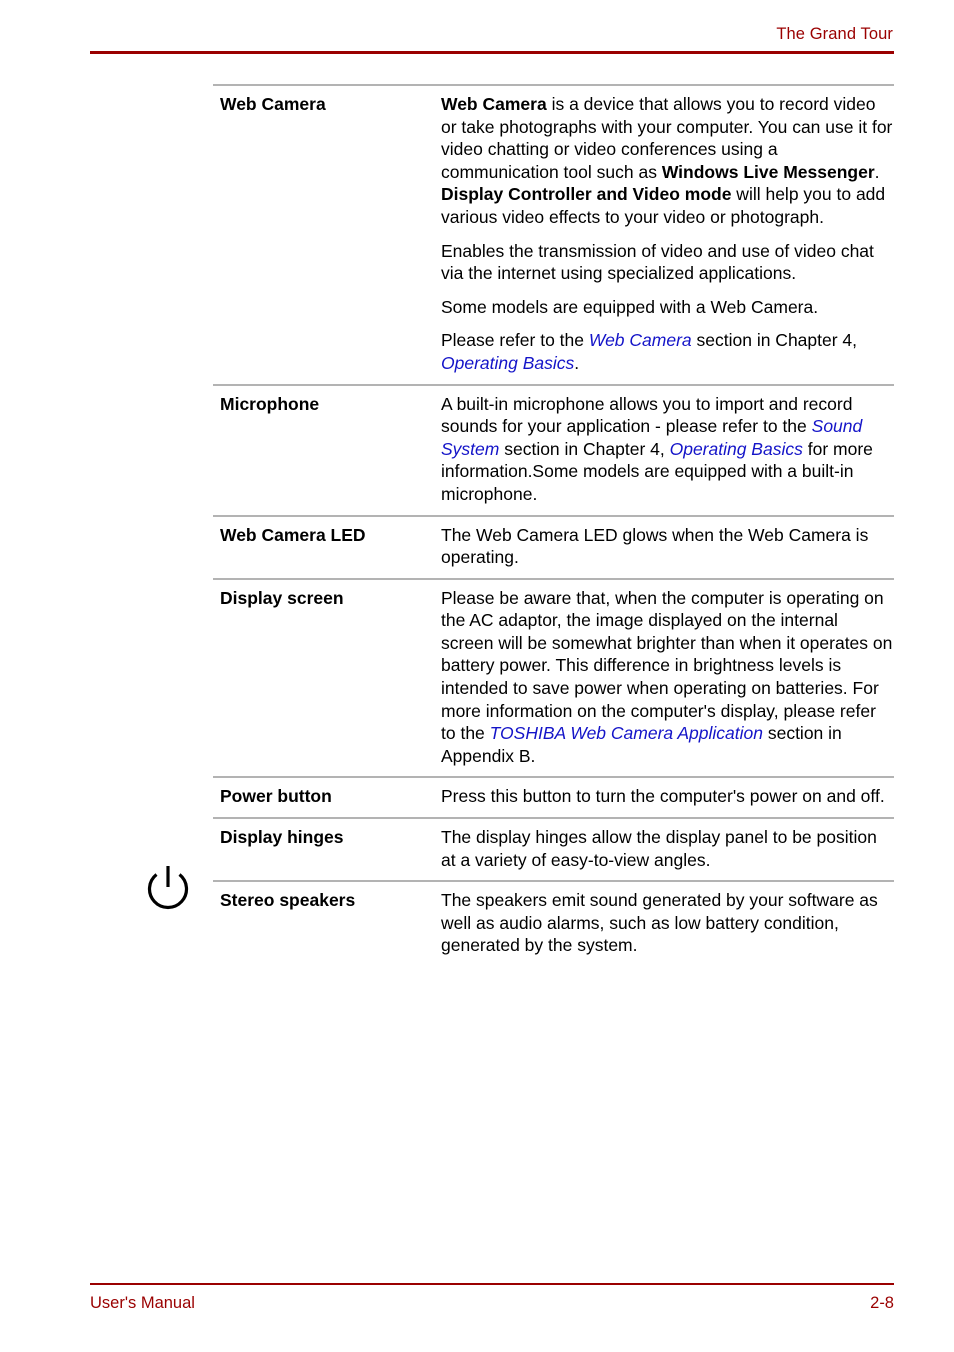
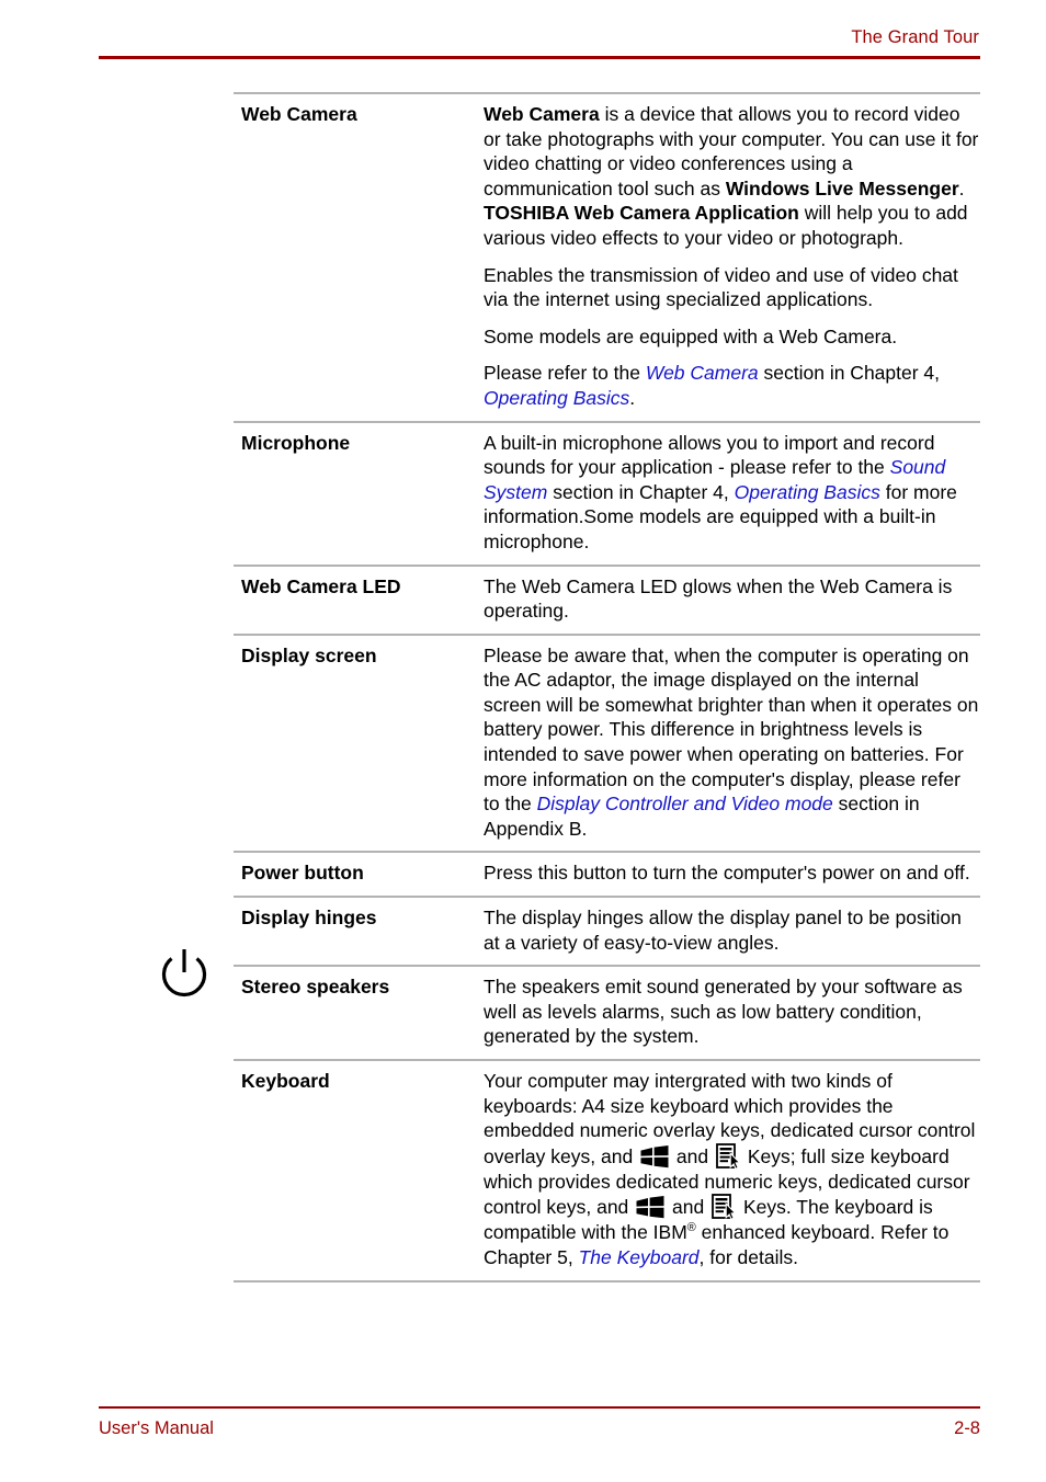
  The Grand Tour
  Web Camera
- Web Camera is a device that allows you to record video or take photographs with your computer. You can use it for video chatting or video conferences using a communication tool such as Windows Live Messenger. Display Controller and Video mode will help you to add various video effects to your video or photograph.
+ Web Camera is a device that allows you to record video or take photographs with your computer. You can use it for video chatting or video conferences using a communication tool such as Windows Live Messenger. TOSHIBA Web Camera Application will help you to add various video effects to your video or photograph.
  Enables the transmission of video and use of video chat via the internet using specialized applications.
  Some models are equipped with a Web Camera.
  Please refer to the Web Camera section in Chapter 4, Operating Basics.
  Microphone
  A built-in microphone allows you to import and record sounds for your application - please refer to the Sound System section in Chapter 4, Operating Basics for more information.Some models are equipped with a built-in microphone.
  Web Camera LED
  The Web Camera LED glows when the Web Camera is operating.
  Display screen
- Please be aware that, when the computer is operating on the AC adaptor, the image displayed on the internal screen will be somewhat brighter than when it operates on battery power. This difference in brightness levels is intended to save power when operating on batteries. For more information on the computer's display, please refer to the TOSHIBA Web Camera Application section in Appendix B.
+ Please be aware that, when the computer is operating on the AC adaptor, the image displayed on the internal screen will be somewhat brighter than when it operates on battery power. This difference in brightness levels is intended to save power when operating on batteries. For more information on the computer's display, please refer to the Display Controller and Video mode section in Appendix B.
  Power button
  Press this button to turn the computer's power on and off.
  Display hinges
  The display hinges allow the display panel to be position at a variety of easy-to-view angles.
  Stereo speakers
- The speakers emit sound generated by your software as well as audio alarms, such as low battery condition, generated by the system.
+ The speakers emit sound generated by your software as well as levels alarms, such as low battery condition, generated by the system.
+ Keyboard
+ Your computer may intergrated with two kinds of keyboards: A4 size keyboard which provides the embedded numeric overlay keys, dedicated cursor control overlay keys, and and Keys; full size keyboard which provides dedicated numeric keys, dedicated cursor control keys, and and Keys. The keyboard is compatible with the IBM® enhanced keyboard. Refer to Chapter 5, The Keyboard, for details.
  User's Manual
  2-8
